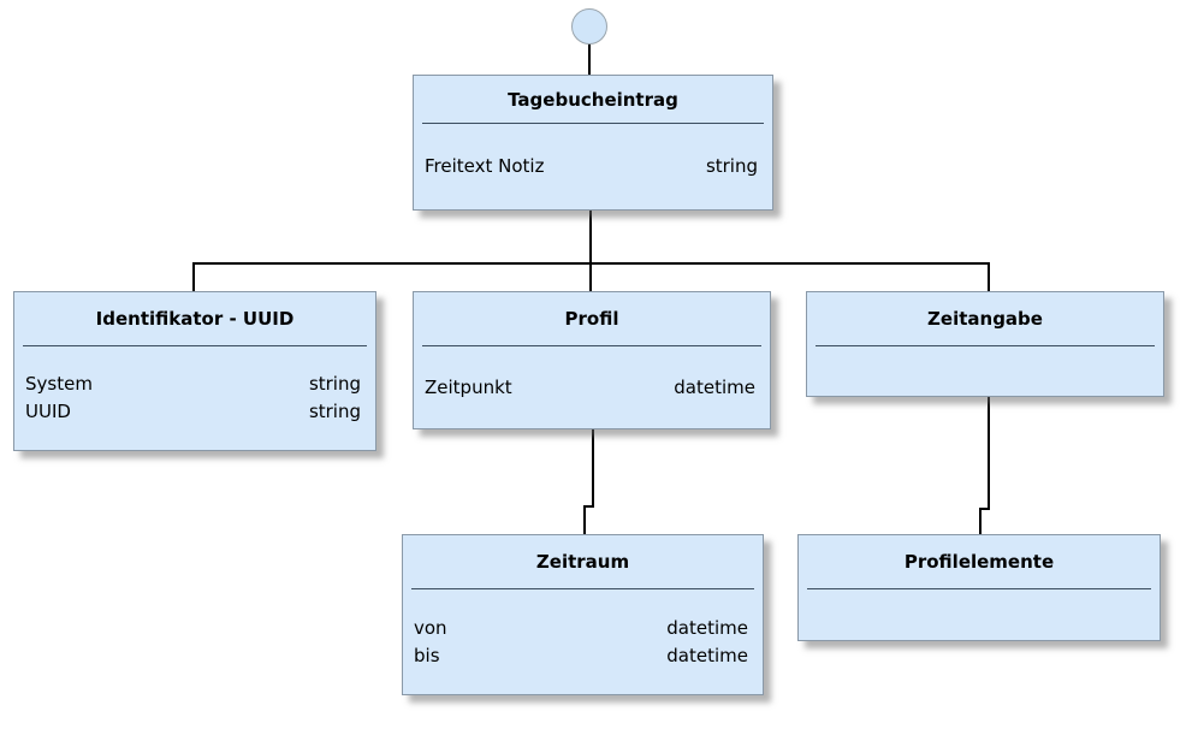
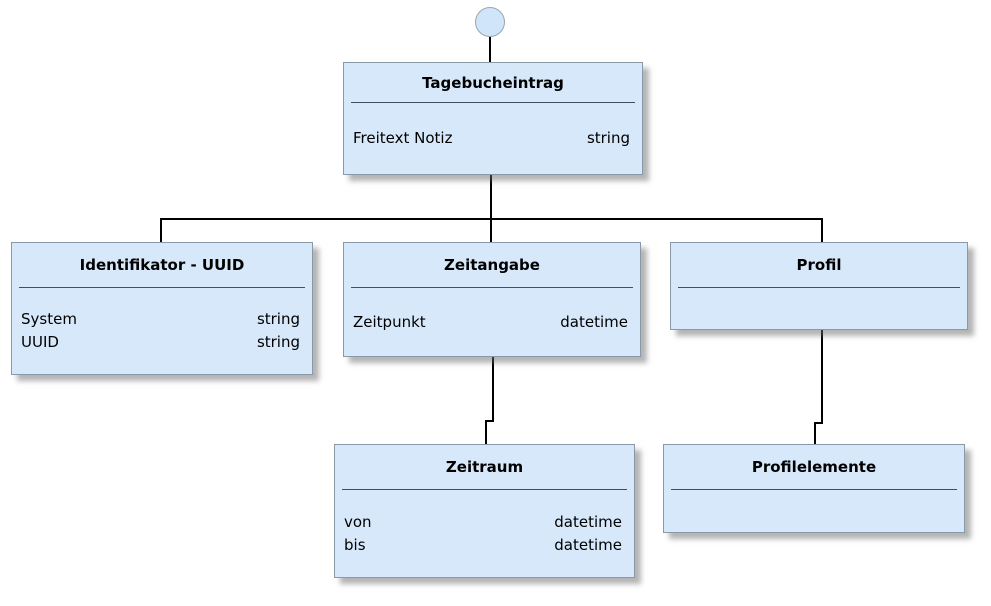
  Tagebucheintrag
  Freitext Notiz
  string
  Identifikator - UUID
  System
  string
  UUID
  string
- Profil
+ Zeitangabe
  Zeitpunkt
  datetime
- Zeitangabe
+ Profil
  Zeitraum
  von
  datetime
  bis
  datetime
  Profilelemente
